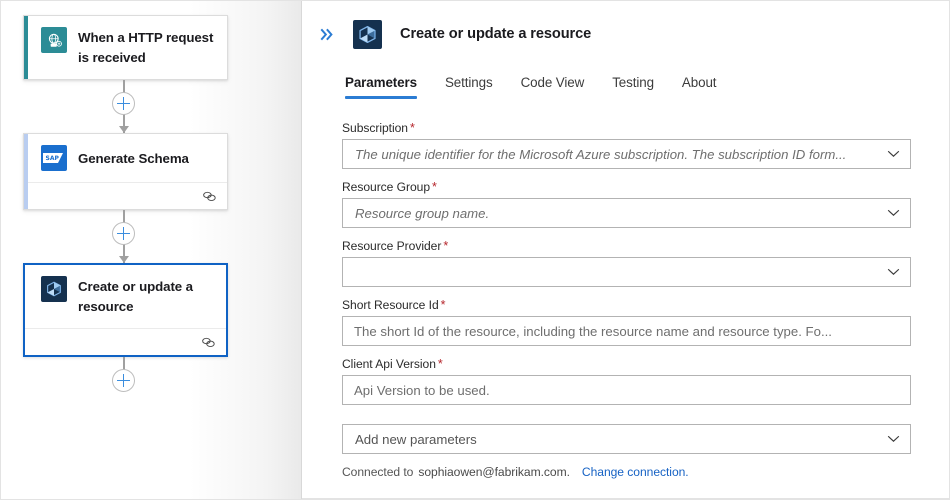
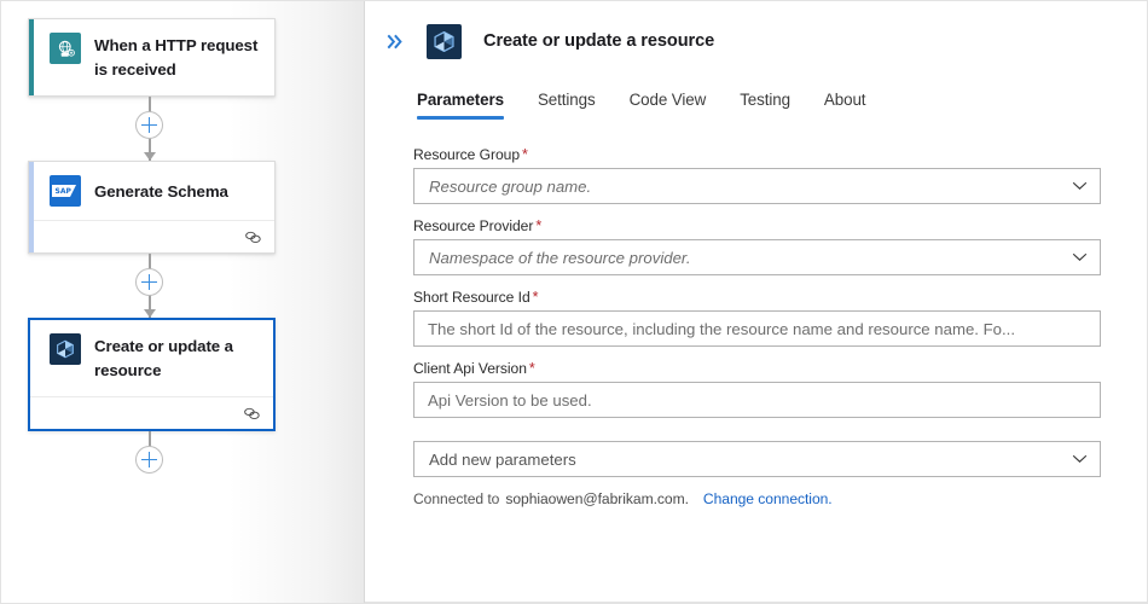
  When a HTTP request is received
  Generate Schema
  Create or update a resource
  Create or update a resource
  Parameters
  Settings
  Code View
  Testing
  About
- Subscription *
- The unique identifier for the Microsoft Azure subscription. The subscription ID form...
  Resource Group *
  Resource group name.
  Resource Provider *
+ Namespace of the resource provider.
  Short Resource Id *
- The short Id of the resource, including the resource name and resource type. Fo...
+ The short Id of the resource, including the resource name and resource name. Fo...
  Client Api Version *
  Api Version to be used.
  Add new parameters
  Connected to
  sophiaowen@fabrikam.com.
  Change connection.
